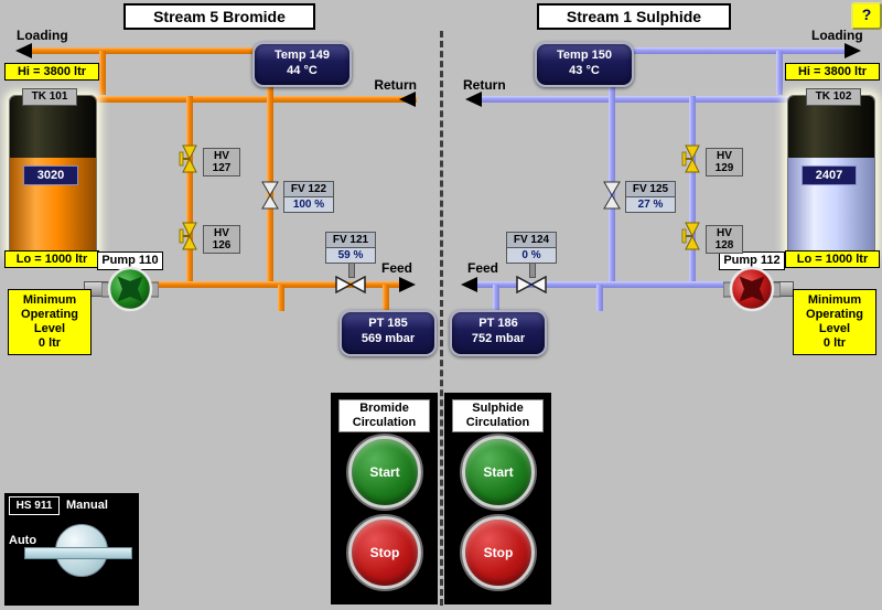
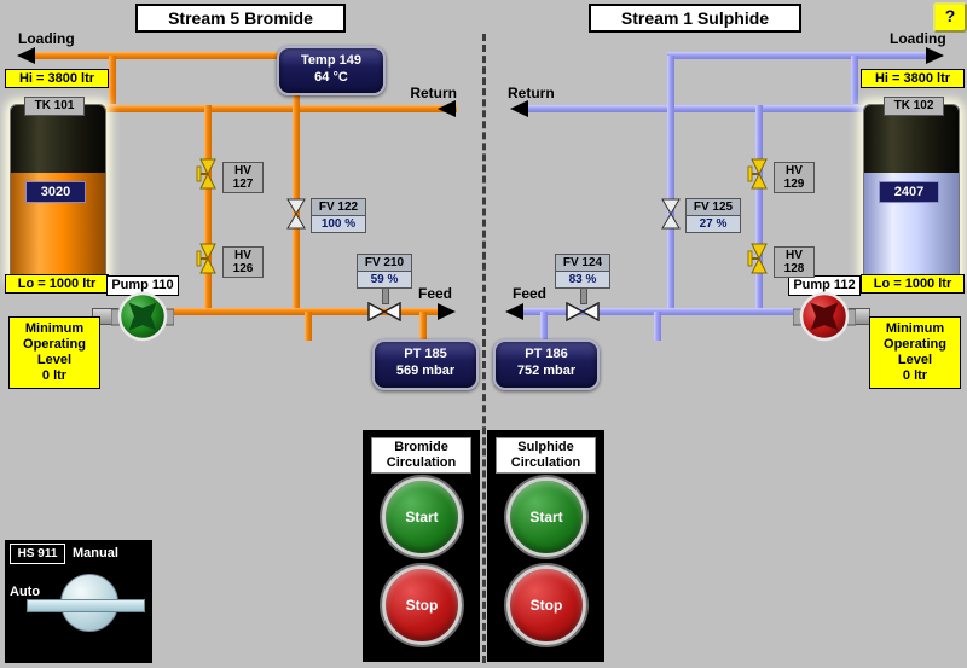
  ?
  Stream 5 Bromide
  Stream 1 Sulphide
  Loading
  Return
  Feed
  Hi = 3800 ltr
  Lo = 1000 ltr
  TK 101
  3020
  Minimum
  Operating
  Level
  0 ltr
  Pump 110
  Temp 149
- 44 °C
+ 64 °C
  HV 127
  FV 122
  100 %
  HV 126
- FV 121
+ FV 210
  59 %
  PT 185
  569 mbar
  Loading
  Return
  Feed
  Hi = 3800 ltr
  Lo = 1000 ltr
  TK 102
  2407
  Minimum
  Operating
  Level
  0 ltr
  Pump 112
- Temp 150
- 43 °C
  HV 129
  FV 125
  27 %
  HV 128
  FV 124
- 0 %
+ 83 %
  PT 186
  752 mbar
  Bromide
  Circulation
  Start
  Stop
  Sulphide
  Circulation
  Start
  Stop
  HS 911
  Manual
  Auto
